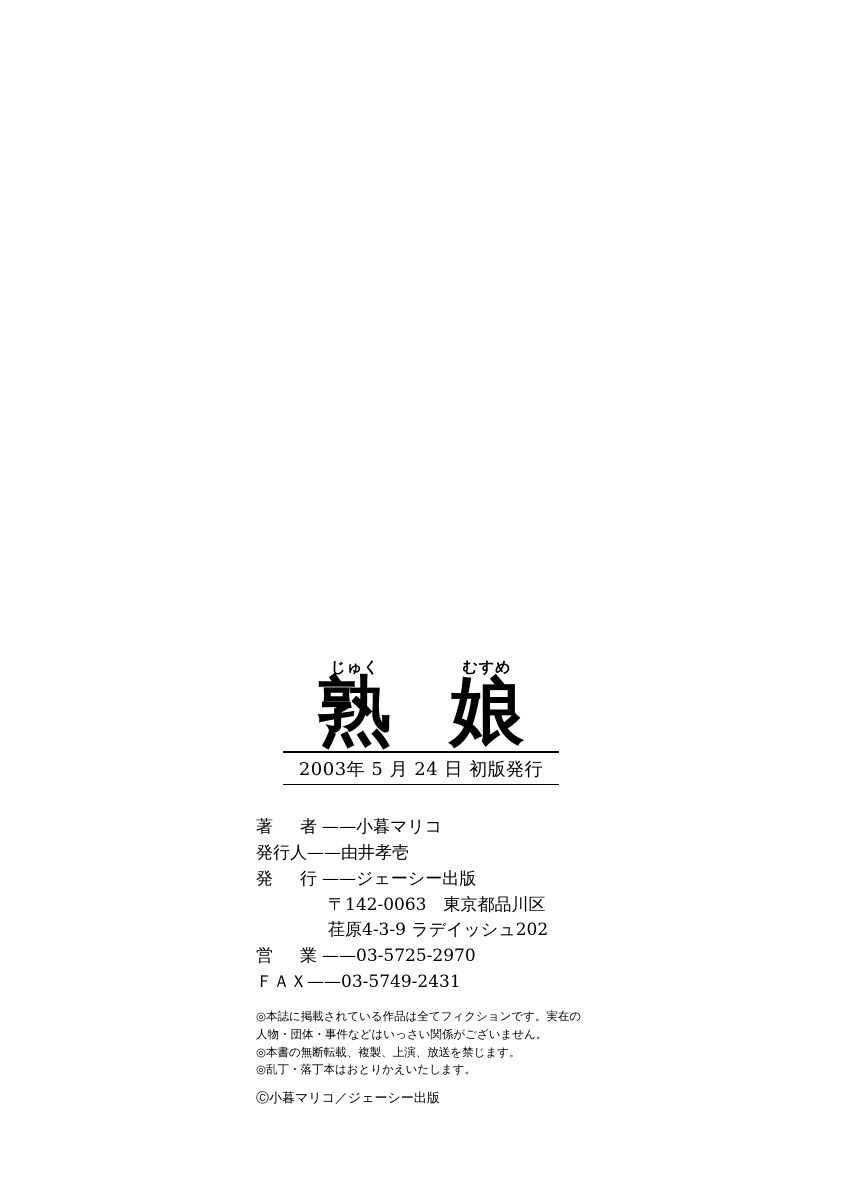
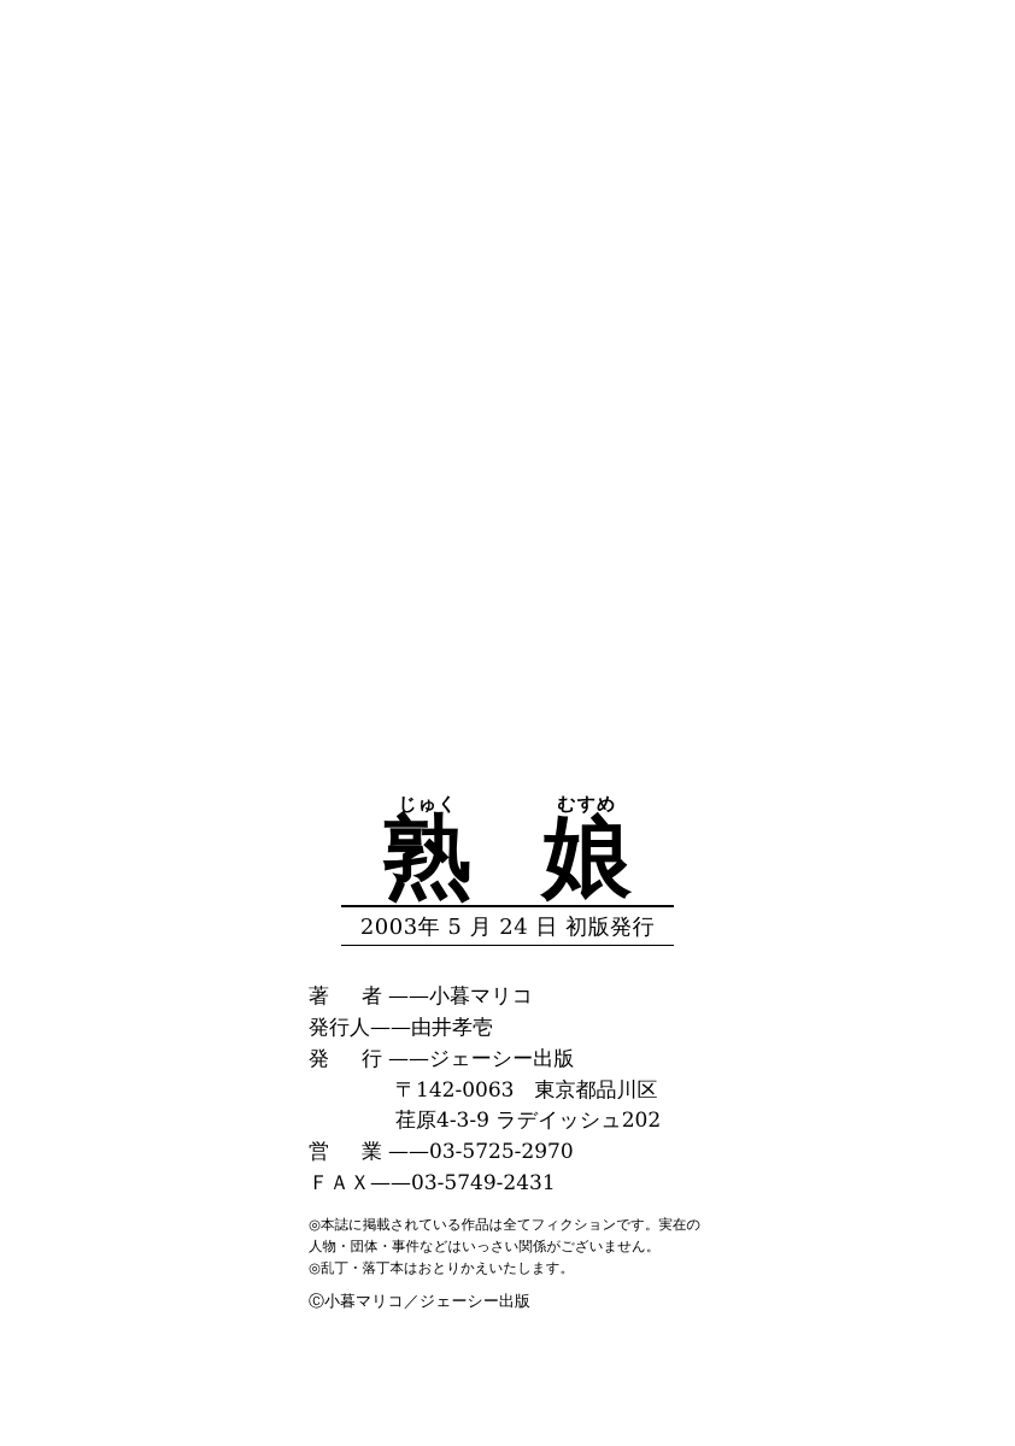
  じゅく
  熟
  むすめ
  娘
  2003年 5 月 24 日 初版発行
  著 者——小暮マリコ
  発行人——由井孝壱
  発 行——ジェーシー出版
  〒142-0063 東京都品川区
  荏原4-3-9 ラデイッシュ202
  営 業——03-5725-2970
  ＦＡＸ——03-5749-2431
  ◎本誌に掲載されている作品は全てフィクションです。実在の
  人物・団体・事件などはいっさい関係がございません。
- ◎本書の無断転載、複製、上演、放送を禁じます。
  ◎乱丁・落丁本はおとりかえいたします。
  Ⓒ小暮マリコ／ジェーシー出版
